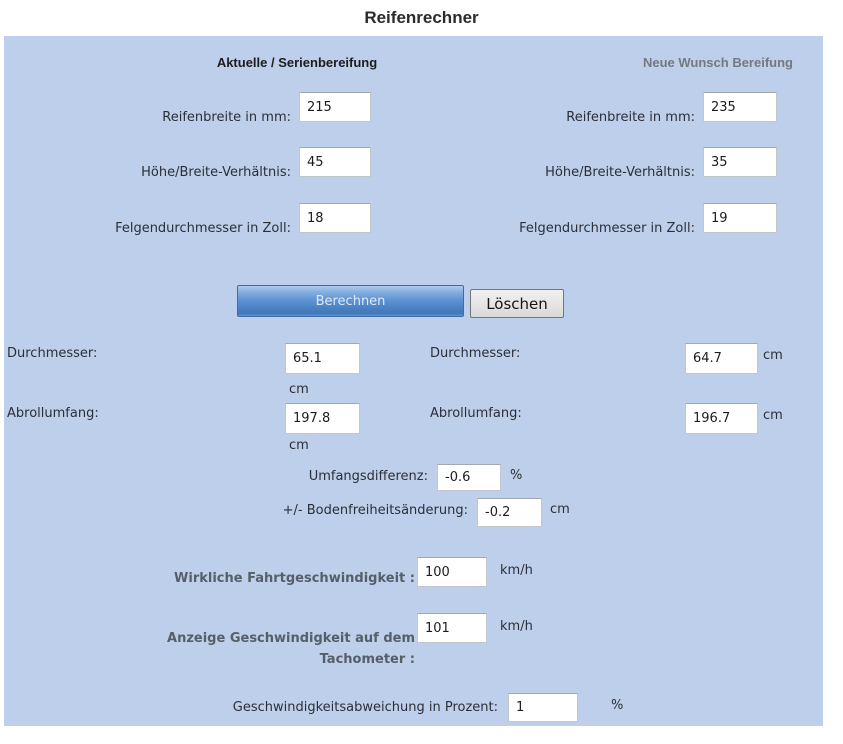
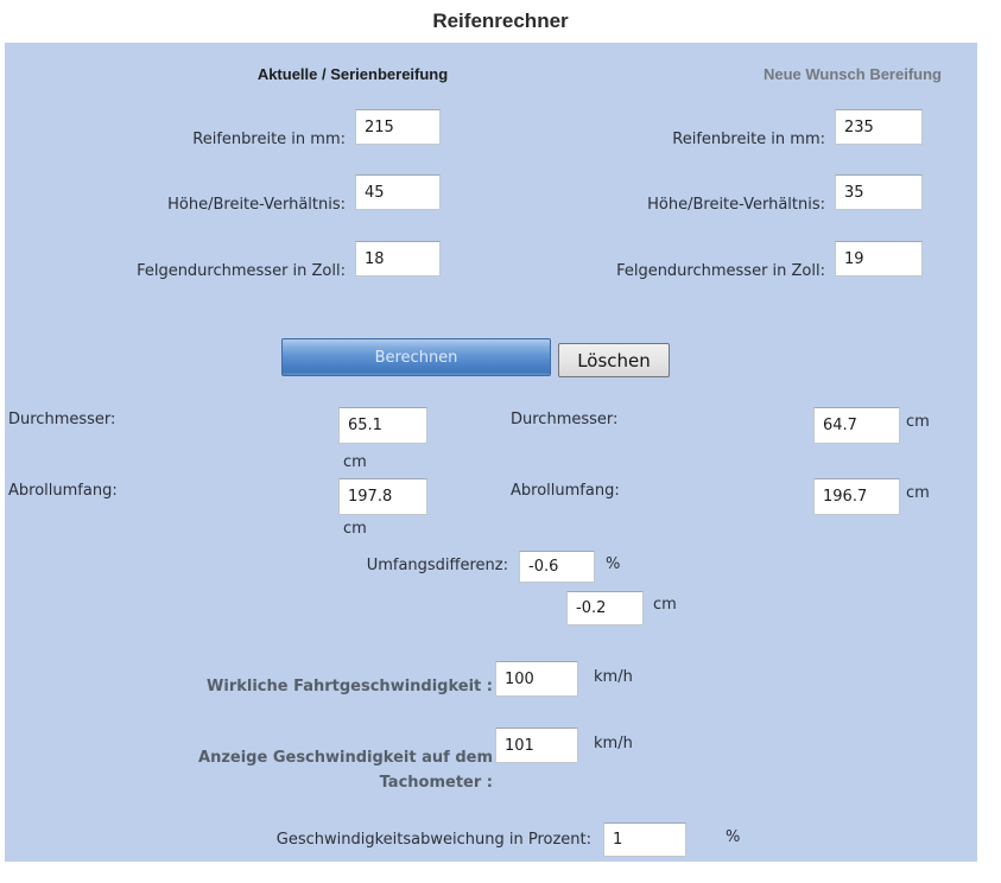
  Reifenrechner
  Aktuelle / Serienbereifung
  Neue Wunsch Bereifung
  Reifenbreite in mm:
  215
  Höhe/Breite-Verhältnis:
  45
  Felgendurchmesser in Zoll:
  18
  Reifenbreite in mm:
  235
  Höhe/Breite-Verhältnis:
  35
  Felgendurchmesser in Zoll:
  19
  Berechnen
  Löschen
  Durchmesser:
  65.1
  cm
  Abrollumfang:
  197.8
  cm
  Durchmesser:
  64.7
  cm
  Abrollumfang:
  196.7
  cm
  Umfangsdifferenz:
  -0.6
  %
- +/- Bodenfreiheitsänderung:
  -0.2
  cm
  Wirkliche Fahrtgeschwindigkeit :
  100
  km/h
  Anzeige Geschwindigkeit auf dem
  Tachometer :
  101
  km/h
  Geschwindigkeitsabweichung in Prozent:
  1
  %
